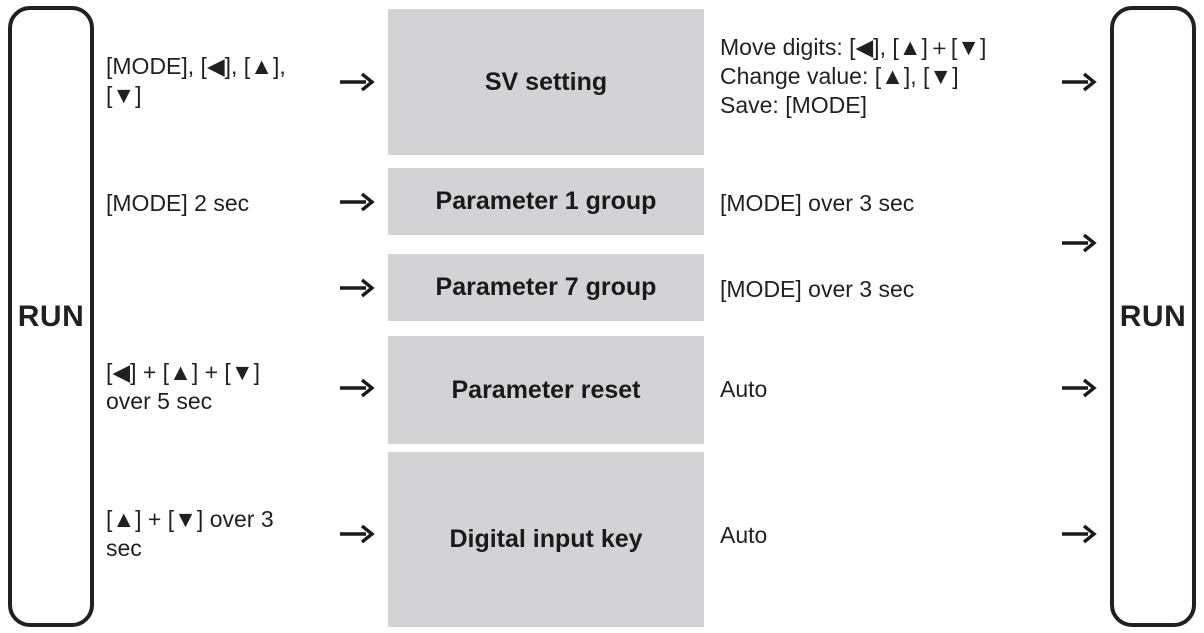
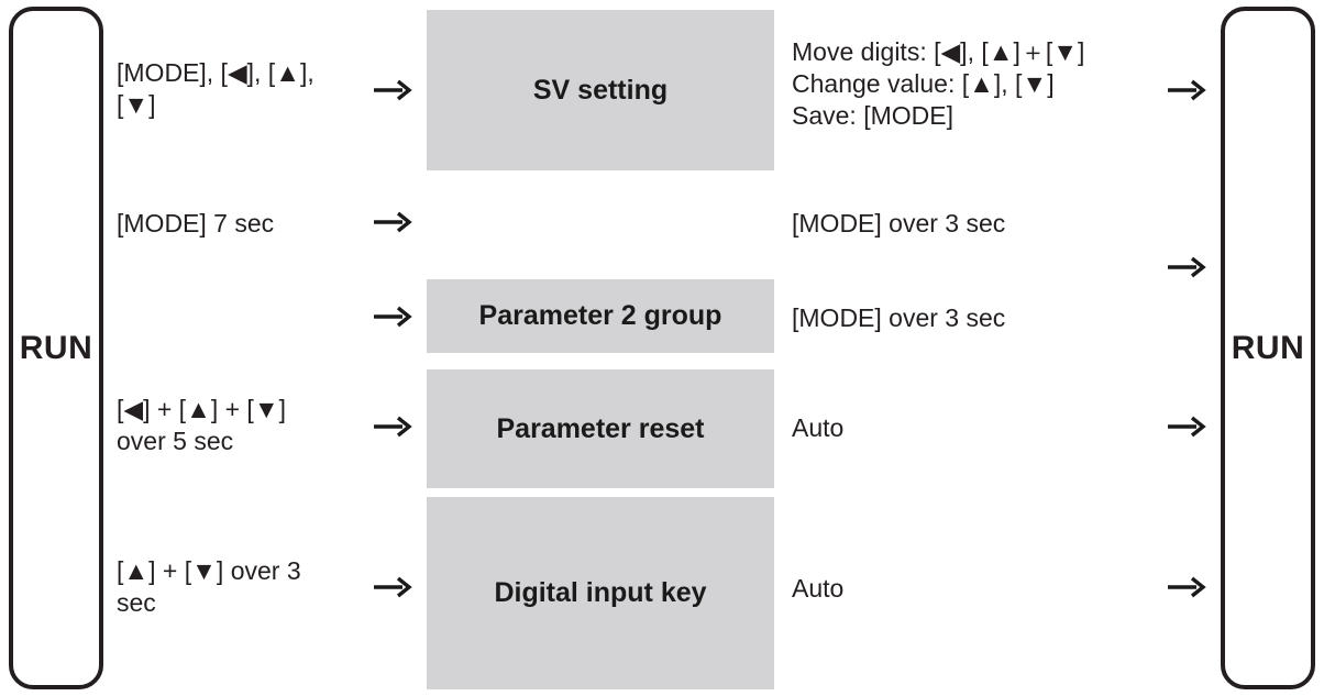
  RUN
  RUN
  [MODE], [◀], [▲],
  [▼]
- [MODE] 2 sec
+ [MODE] 7 sec
  [◀] + [▲] + [▼]
  over 5 sec
  [▲] + [▼] over 3
  sec
  SV setting
- Parameter 1 group
- Parameter 7 group
+ Parameter 2 group
  Parameter reset
  Digital input key
  Move digits: [◀], [▲]＋[▼]
  Change value: [▲], [▼]
  Save: [MODE]
  [MODE] over 3 sec
  [MODE] over 3 sec
  Auto
  Auto
